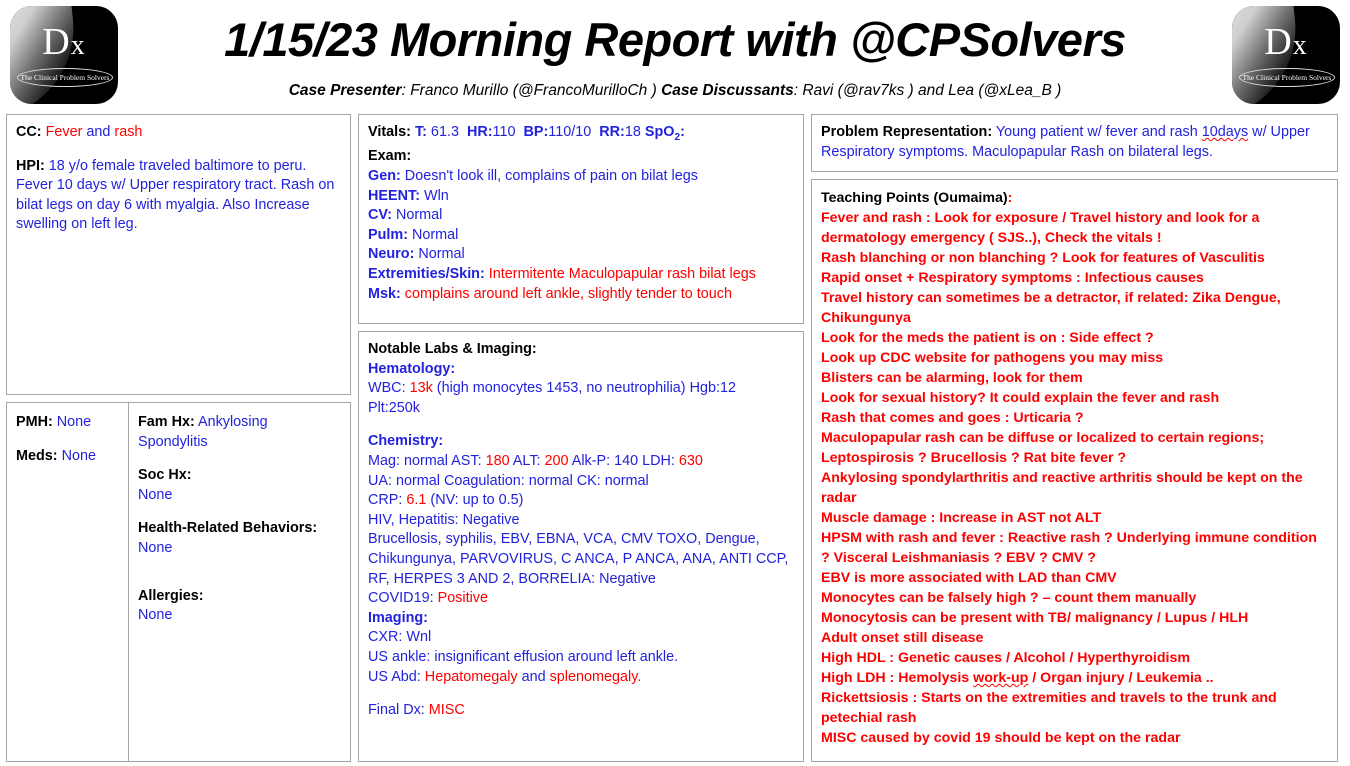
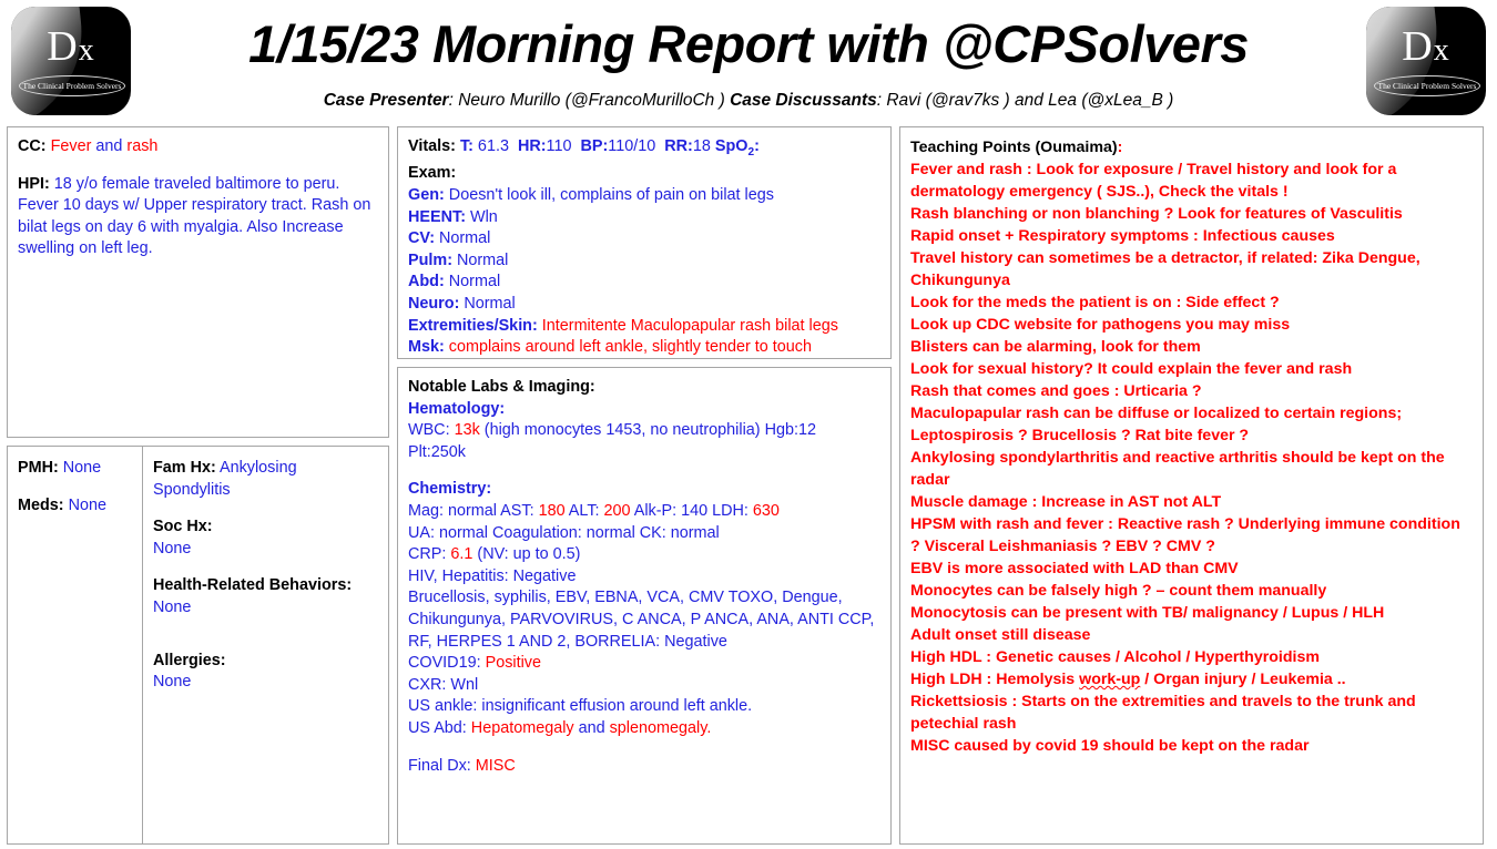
  Dx
  The Clinical Problem Solvers
  1/15/23 Morning Report with @CPSolvers
- Case Presenter: Franco Murillo (@FrancoMurilloCh ) Case Discussants: Ravi (@rav7ks ) and Lea (@xLea_B )
+ Case Presenter: Neuro Murillo (@FrancoMurilloCh ) Case Discussants: Ravi (@rav7ks ) and Lea (@xLea_B )
  Dx
  The Clinical Problem Solvers
  CC: Fever and rash
  HPI: 18 y/o female traveled baltimore to peru. Fever 10 days w/ Upper respiratory tract. Rash on bilat legs on day 6 with myalgia. Also Increase swelling on left leg.
  PMH: None
  Meds: None
  Fam Hx: Ankylosing Spondylitis
  Soc Hx:
  None
  Health-Related Behaviors:
  None
  Allergies:
  None
  Vitals: T: 61.3 HR:110 BP:110/10 RR:18 SpO2:
  Exam:
  Gen: Doesn't look ill, complains of pain on bilat legs
  HEENT: Wln
  CV: Normal
  Pulm: Normal
+ Abd: Normal
  Neuro: Normal
  Extremities/Skin: Intermitente Maculopapular rash bilat legs
  Msk: complains around left ankle, slightly tender to touch
  Notable Labs & Imaging:
  Hematology:
  WBC: 13k (high monocytes 1453, no neutrophilia) Hgb:12
  Plt:250k
  Chemistry:
  Mag: normal AST: 180 ALT: 200 Alk-P: 140 LDH: 630
  UA: normal Coagulation: normal CK: normal
  CRP: 6.1 (NV: up to 0.5)
  HIV, Hepatitis: Negative
- Brucellosis, syphilis, EBV, EBNA, VCA, CMV TOXO, Dengue, Chikungunya, PARVOVIRUS, C ANCA, P ANCA, ANA, ANTI CCP, RF, HERPES 3 AND 2, BORRELIA: Negative
+ Brucellosis, syphilis, EBV, EBNA, VCA, CMV TOXO, Dengue, Chikungunya, PARVOVIRUS, C ANCA, P ANCA, ANA, ANTI CCP, RF, HERPES 1 AND 2, BORRELIA: Negative
  COVID19: Positive
- Imaging:
  CXR: Wnl
  US ankle: insignificant effusion around left ankle.
  US Abd: Hepatomegaly and splenomegaly.
  Final Dx: MISC
- Problem Representation: Young patient w/ fever and rash 10days w/ Upper Respiratory symptoms. Maculopapular Rash on bilateral legs.
  Teaching Points (Oumaima):
  Fever and rash : Look for exposure / Travel history and look for a dermatology emergency ( SJS..), Check the vitals !
  Rash blanching or non blanching ? Look for features of Vasculitis
  Rapid onset + Respiratory symptoms : Infectious causes
  Travel history can sometimes be a detractor, if related: Zika Dengue, Chikungunya
  Look for the meds the patient is on : Side effect ?
  Look up CDC website for pathogens you may miss
  Blisters can be alarming, look for them
  Look for sexual history? It could explain the fever and rash
  Rash that comes and goes : Urticaria ?
  Maculopapular rash can be diffuse or localized to certain regions; Leptospirosis ? Brucellosis ? Rat bite fever ?
  Ankylosing spondylarthritis and reactive arthritis should be kept on the radar
  Muscle damage : Increase in AST not ALT
  HPSM with rash and fever : Reactive rash ? Underlying immune condition ? Visceral Leishmaniasis ? EBV ? CMV ?
  EBV is more associated with LAD than CMV
  Monocytes can be falsely high ? – count them manually
  Monocytosis can be present with TB/ malignancy / Lupus / HLH
  Adult onset still disease
  High HDL : Genetic causes / Alcohol / Hyperthyroidism
  High LDH : Hemolysis work-up / Organ injury / Leukemia ..
  Rickettsiosis : Starts on the extremities and travels to the trunk and petechial rash
  MISC caused by covid 19 should be kept on the radar
